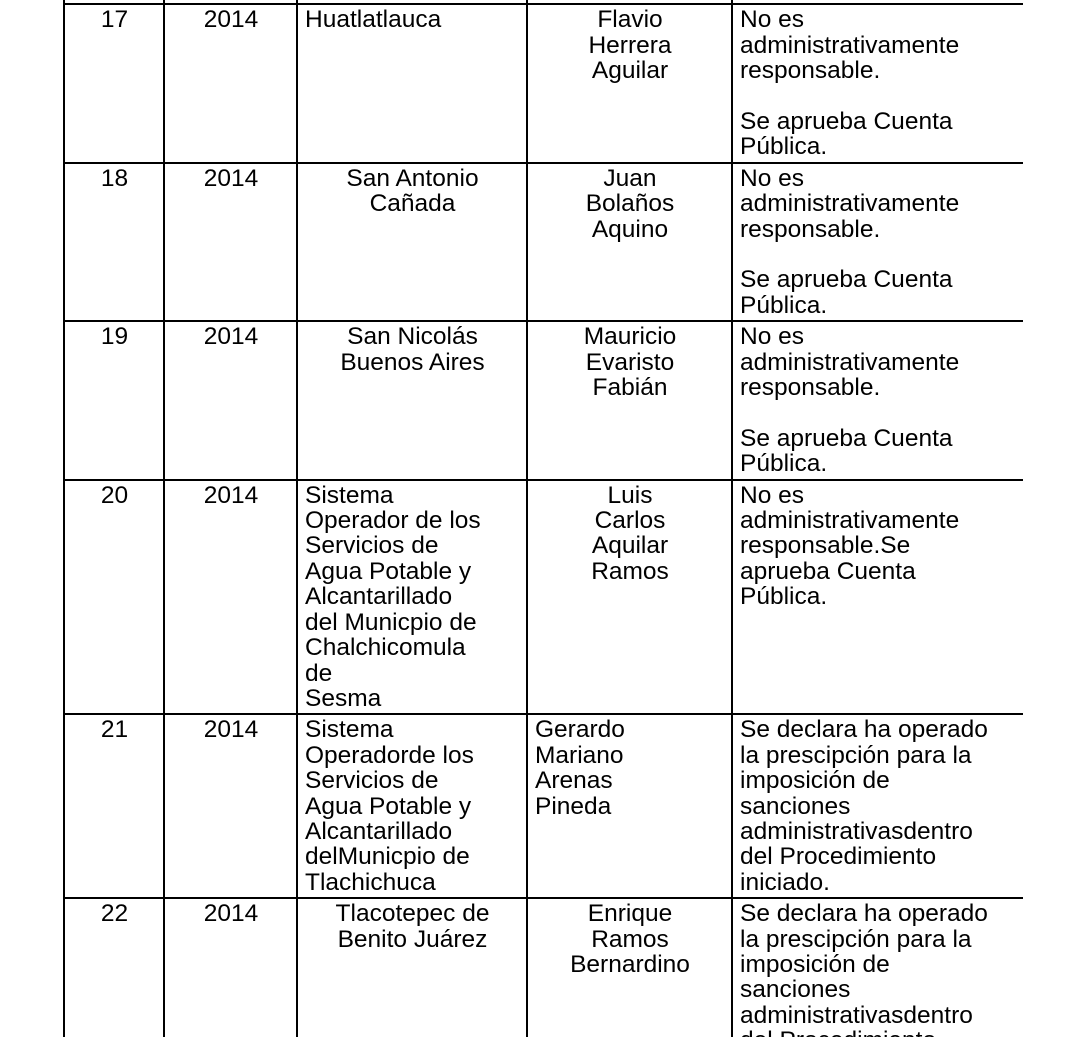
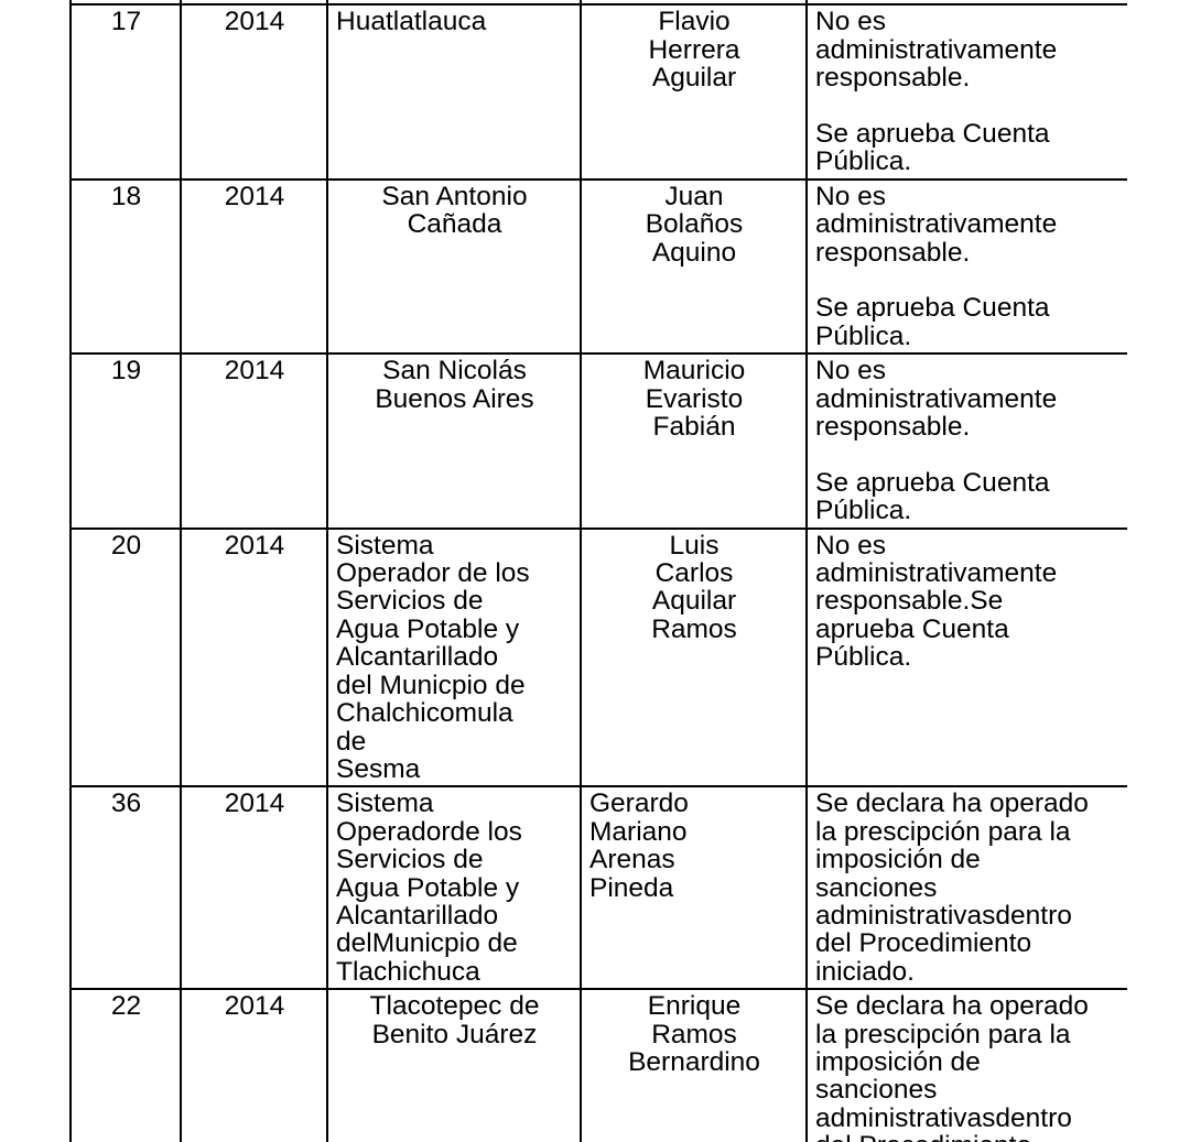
  17	2014	Huatlatlauca	FlavioHerreraAguilar	No esadministrativamenteresponsable.Se aprueba CuentaPública.
  18	2014	San AntonioCañada	JuanBolañosAquino	No esadministrativamenteresponsable.Se aprueba CuentaPública.
  19	2014	San NicolásBuenos Aires	MauricioEvaristoFabián	No esadministrativamenteresponsable.Se aprueba CuentaPública.
  20	2014	SistemaOperador de losServicios deAgua Potable yAlcantarilladodel Municpio deChalchicomuladeSesma	LuisCarlosAquilarRamos	No esadministrativamenteresponsable.Seaprueba CuentaPública.
- 21	2014	SistemaOperadorde losServicios deAgua Potable yAlcantarilladodelMunicpio deTlachichuca	GerardoMarianoArenasPineda	Se declara ha operadola prescipción para laimposición desancionesadministrativasdentrodel Procedimientoiniciado.
+ 36	2014	SistemaOperadorde losServicios deAgua Potable yAlcantarilladodelMunicpio deTlachichuca	GerardoMarianoArenasPineda	Se declara ha operadola prescipción para laimposición desancionesadministrativasdentrodel Procedimientoiniciado.
  22	2014	Tlacotepec deBenito Juárez	EnriqueRamosBernardino	Se declara ha operadola prescipción para laimposición desancionesadministrativasdentro
